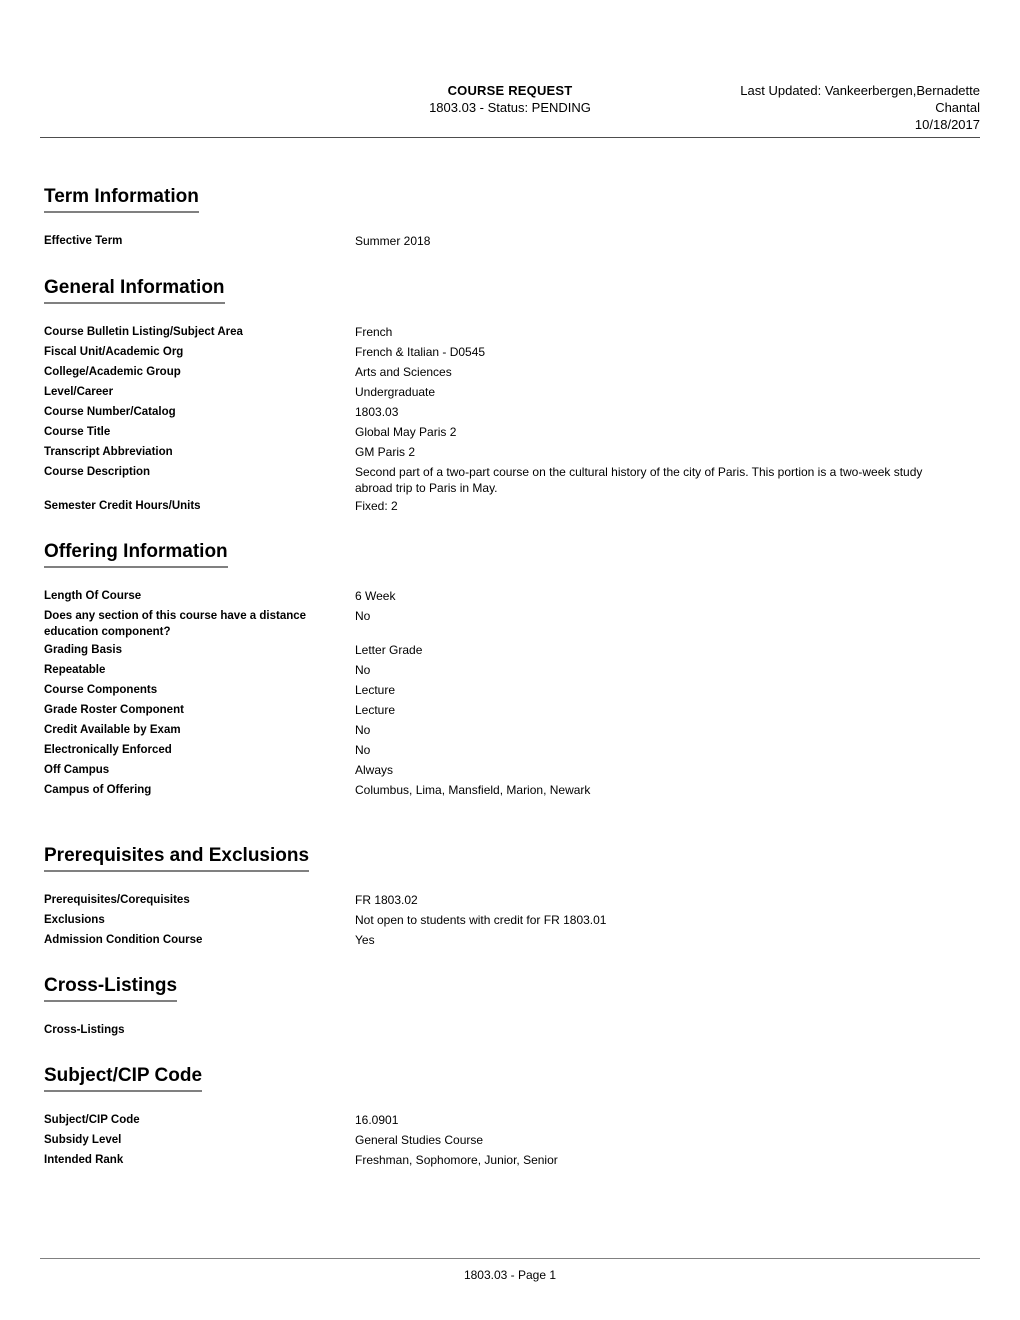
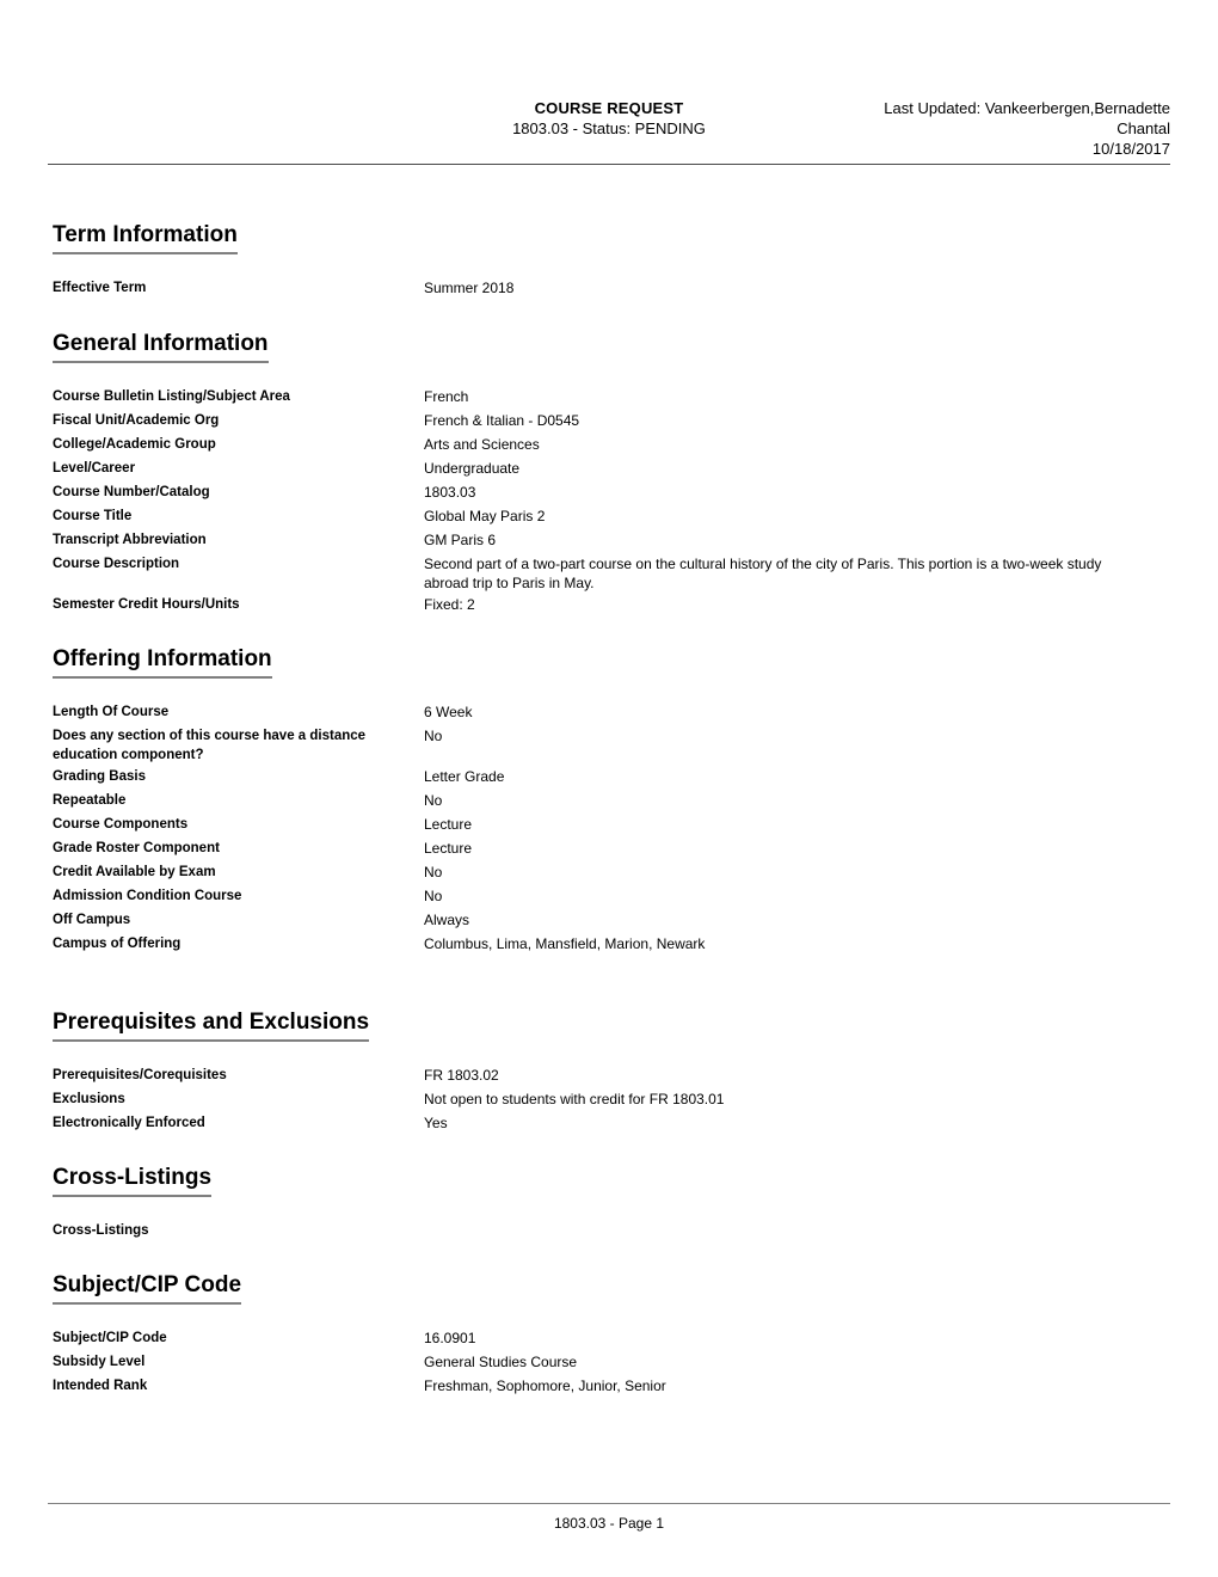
  COURSE REQUEST
  1803.03 - Status: PENDING
  Last Updated: Vankeerbergen,Bernadette
  Chantal
  10/18/2017
  Term Information
  Effective Term
  Summer 2018
  General Information
  Course Bulletin Listing/Subject Area
  French
  Fiscal Unit/Academic Org
  French & Italian - D0545
  College/Academic Group
  Arts and Sciences
  Level/Career
  Undergraduate
  Course Number/Catalog
  1803.03
  Course Title
  Global May Paris 2
  Transcript Abbreviation
- GM Paris 2
+ GM Paris 6
  Course Description
  Second part of a two-part course on the cultural history of the city of Paris. This portion is a two-week study abroad trip to Paris in May.
  Semester Credit Hours/Units
  Fixed: 2
  Offering Information
  Length Of Course
  6 Week
  Does any section of this course have a distance education component?
  No
  Grading Basis
  Letter Grade
  Repeatable
  No
  Course Components
  Lecture
  Grade Roster Component
  Lecture
  Credit Available by Exam
  No
- Electronically Enforced
+ Admission Condition Course
  No
  Off Campus
  Always
  Campus of Offering
  Columbus, Lima, Mansfield, Marion, Newark
  Prerequisites and Exclusions
  Prerequisites/Corequisites
  FR 1803.02
  Exclusions
  Not open to students with credit for FR 1803.01
- Admission Condition Course
+ Electronically Enforced
  Yes
  Cross-Listings
  Cross-Listings
  Subject/CIP Code
  Subject/CIP Code
  16.0901
  Subsidy Level
  General Studies Course
  Intended Rank
  Freshman, Sophomore, Junior, Senior
  1803.03 - Page 1
